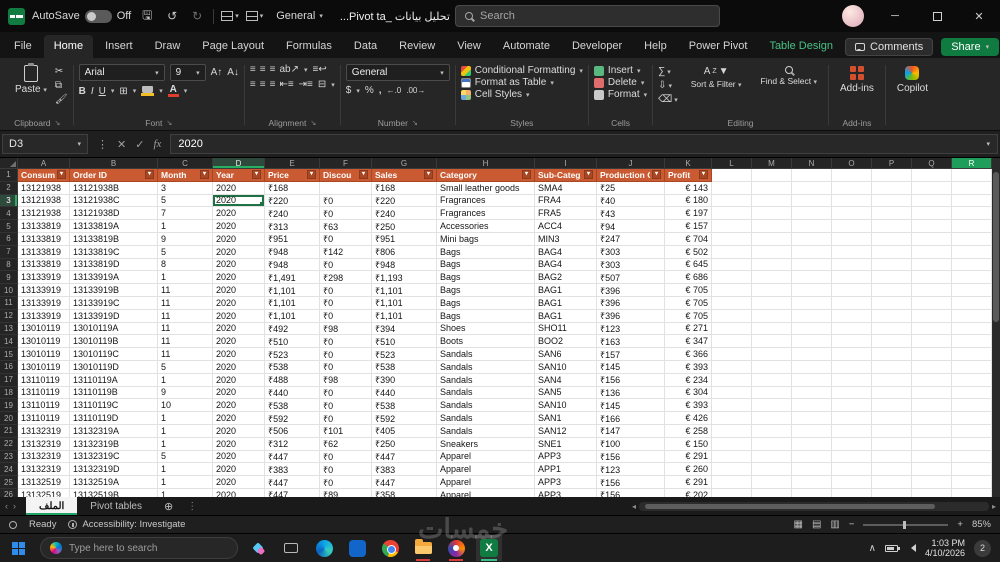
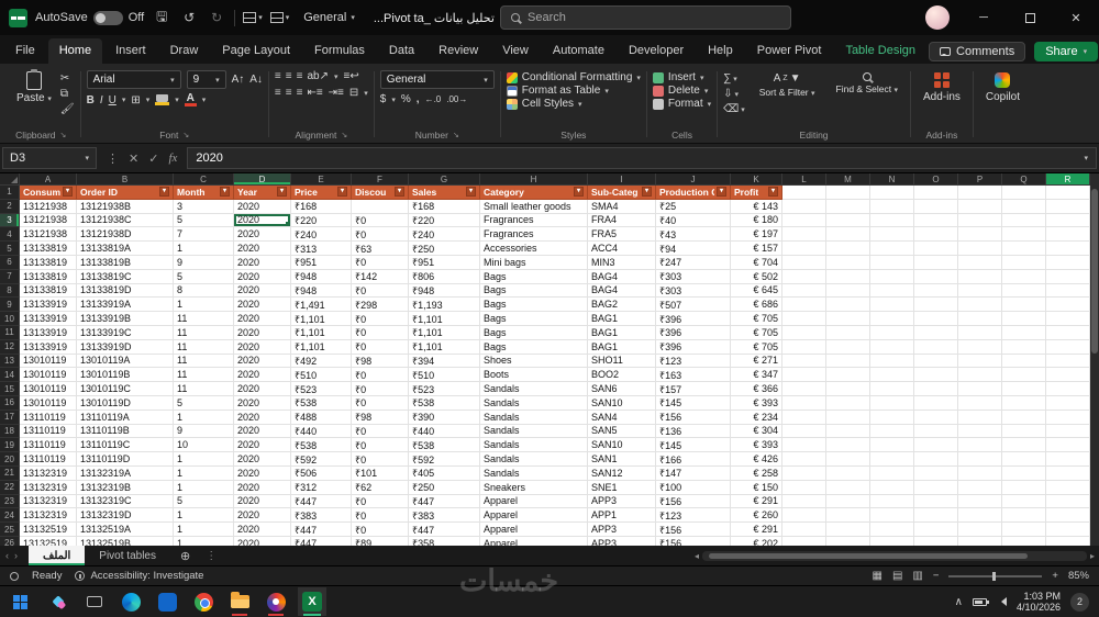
  AutoSave
  Off
  🖫
  ↺
  ↻
  General
  تحليل بيانات _Pivot ta...
  Search
  ─
  ✕
  File
  Home
  Insert
  Draw
  Page Layout
  Formulas
  Data
  Review
  View
  Automate
  Developer
  Help
  Power Pivot
  Table Design
  Comments
  Share
  Paste
  ✂
  ⧉
  🖌
  Clipboard
  Arial
  9
  A↑
  A↓
  B
  I
  U
  ⊞
  A
  Font
  ≡
  ≡
  ≡
  ab↗
  ≡↩
  ≡
  ≡
  ≡
  ⇤≡
  ⇥≡
  ⊟
  Alignment
  General
  $
  %
  ,
  ←.0
  .00→
  Number
  Conditional Formatting
  Format as Table
  Cell Styles
  Styles
  Insert
  Delete
  Format
  Cells
  ∑
  ⇩
  ⌫
  A
  ▼
  Sort & Filter
  Find & Select
  Editing
  Add-ins
  Add-ins
  Copilot
  D3
  ⋮
  ✕
  ✓
  fx
  2020
  A
  B
  C
  D
  E
  F
  G
  H
  I
  J
  K
  L
  M
  N
  O
  P
  Q
  R
  1
  Consum
  Order ID
  Month
  Year
  Price
  Discou
  Sales
  Category
  Sub-Categ
  Production
  Profit
  2
  13121938
  13121938B
  3
  2020
  ₹168
  ₹168
  Small leather goods
  SMA4
  ₹25
  € 143
  3
  13121938
  13121938C
  5
  2020
  ₹220
  ₹0
  ₹220
  Fragrances
  FRA4
  ₹40
  € 180
  4
  13121938
  13121938D
  7
  2020
  ₹240
  ₹0
  ₹240
  Fragrances
  FRA5
  ₹43
  € 197
  5
  13133819
  13133819A
  1
  2020
  ₹313
  ₹63
  ₹250
  Accessories
  ACC4
  ₹94
  € 157
  6
  13133819
  13133819B
  9
  2020
  ₹951
  ₹0
  ₹951
  Mini bags
  MIN3
  ₹247
  € 704
  7
  13133819
  13133819C
  5
  2020
  ₹948
  ₹142
  ₹806
  Bags
  BAG4
  ₹303
  € 502
  8
  13133819
  13133819D
  8
  2020
  ₹948
  ₹0
  ₹948
  Bags
  BAG4
  ₹303
  € 645
  9
  13133919
  13133919A
  1
  2020
  ₹1,491
  ₹298
  ₹1,193
  Bags
  BAG2
  ₹507
  € 686
  10
  13133919
  13133919B
  11
  2020
  ₹1,101
  ₹0
  ₹1,101
  Bags
  BAG1
  ₹396
  € 705
  11
  13133919
  13133919C
  11
  2020
  ₹1,101
  ₹0
  ₹1,101
  Bags
  BAG1
  ₹396
  € 705
  12
  13133919
  13133919D
  11
  2020
  ₹1,101
  ₹0
  ₹1,101
  Bags
  BAG1
  ₹396
  € 705
  13
  13010119
  13010119A
  11
  2020
  ₹492
  ₹98
  ₹394
  Shoes
  SHO11
  ₹123
  € 271
  14
  13010119
  13010119B
  11
  2020
  ₹510
  ₹0
  ₹510
  Boots
  BOO2
  ₹163
  € 347
  15
  13010119
  13010119C
  11
  2020
  ₹523
  ₹0
  ₹523
  Sandals
  SAN6
  ₹157
  € 366
  16
  13010119
  13010119D
  5
  2020
  ₹538
  ₹0
  ₹538
  Sandals
  SAN10
  ₹145
  € 393
  17
  13110119
  13110119A
  1
  2020
  ₹488
  ₹98
  ₹390
  Sandals
  SAN4
  ₹156
  € 234
  18
  13110119
  13110119B
  9
  2020
  ₹440
  ₹0
  ₹440
  Sandals
  SAN5
  ₹136
  € 304
  19
  13110119
  13110119C
  10
  2020
  ₹538
  ₹0
  ₹538
  Sandals
  SAN10
  ₹145
  € 393
  20
  13110119
  13110119D
  1
  2020
  ₹592
  ₹0
  ₹592
  Sandals
  SAN1
  ₹166
  € 426
  21
  13132319
  13132319A
  1
  2020
  ₹506
  ₹101
  ₹405
  Sandals
  SAN12
  ₹147
  € 258
  22
  13132319
  13132319B
  1
  2020
  ₹312
  ₹62
  ₹250
  Sneakers
  SNE1
  ₹100
  € 150
  23
  13132319
  13132319C
  5
  2020
  ₹447
  ₹0
  ₹447
  Apparel
  APP3
  ₹156
  € 291
  24
  13132319
  13132319D
  1
  2020
  ₹383
  ₹0
  ₹383
  Apparel
  APP1
  ₹123
  € 260
  25
  13132519
  13132519A
  1
  2020
  ₹447
  ₹0
  ₹447
  Apparel
  APP3
  ₹156
  € 291
  26
  13132519
  13132519B
  1
  2020
  ₹447
  ₹89
  ₹358
  Apparel
  APP3
  ₹156
  € 202
  ‹›
  الملف
  Pivot tables
  ⊕
  ⋮
  ◂
  ▸
  Ready
  Accessibility: Investigate
  ▦
  ▤
  ▥
  −
  +
  85%
- Type here to search
  X
  ∧
  1:03 PM
  4/10/2026
  2
  خمسات
